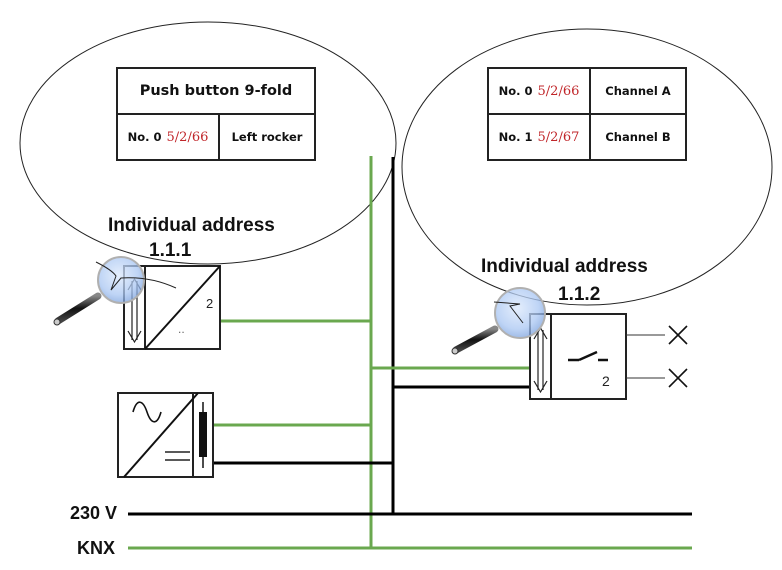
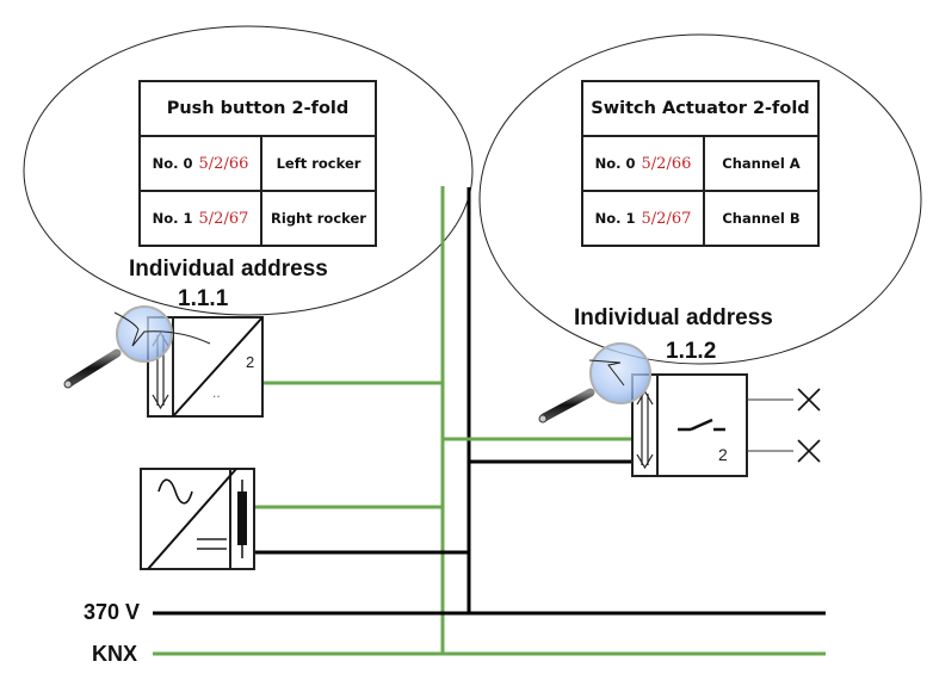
  2
  ..
  2
- Push button 9-fold
+ Push button 2-fold
  No. 0 5/2/66	Left rocker
+ No. 1 5/2/67	Right rocker
+ Switch Actuator 2-fold
  No. 0 5/2/66	Channel A
  No. 1 5/2/67	Channel B
  Individual address
  1.1.1
  Individual address
  1.1.2
- 230 V
+ 370 V
  KNX
